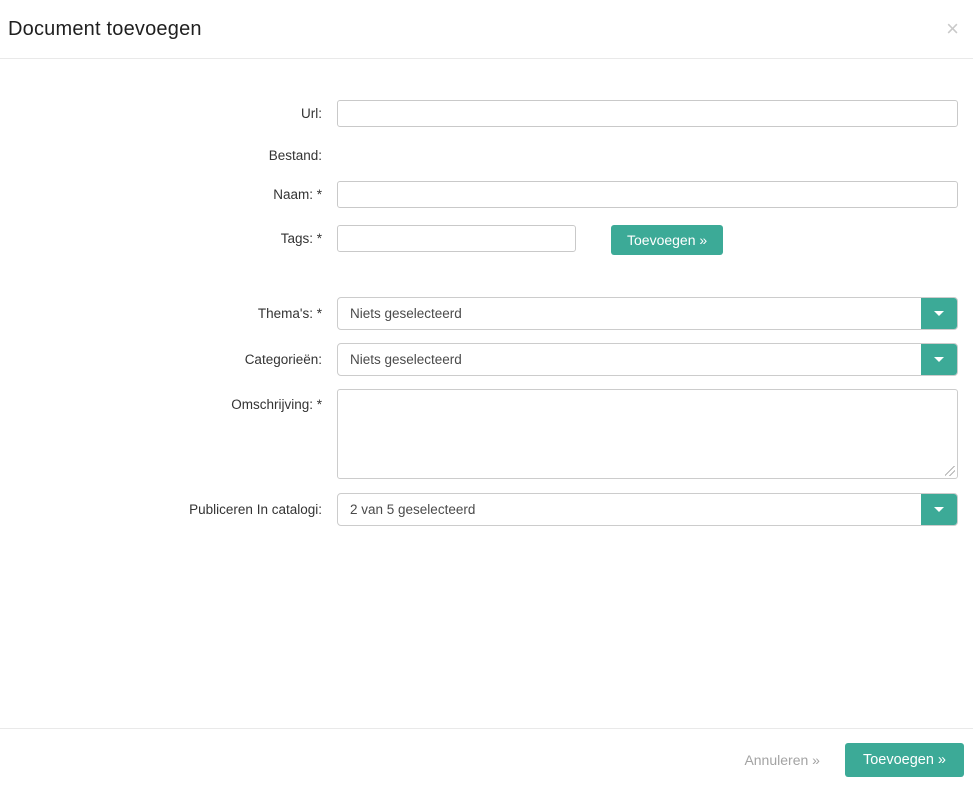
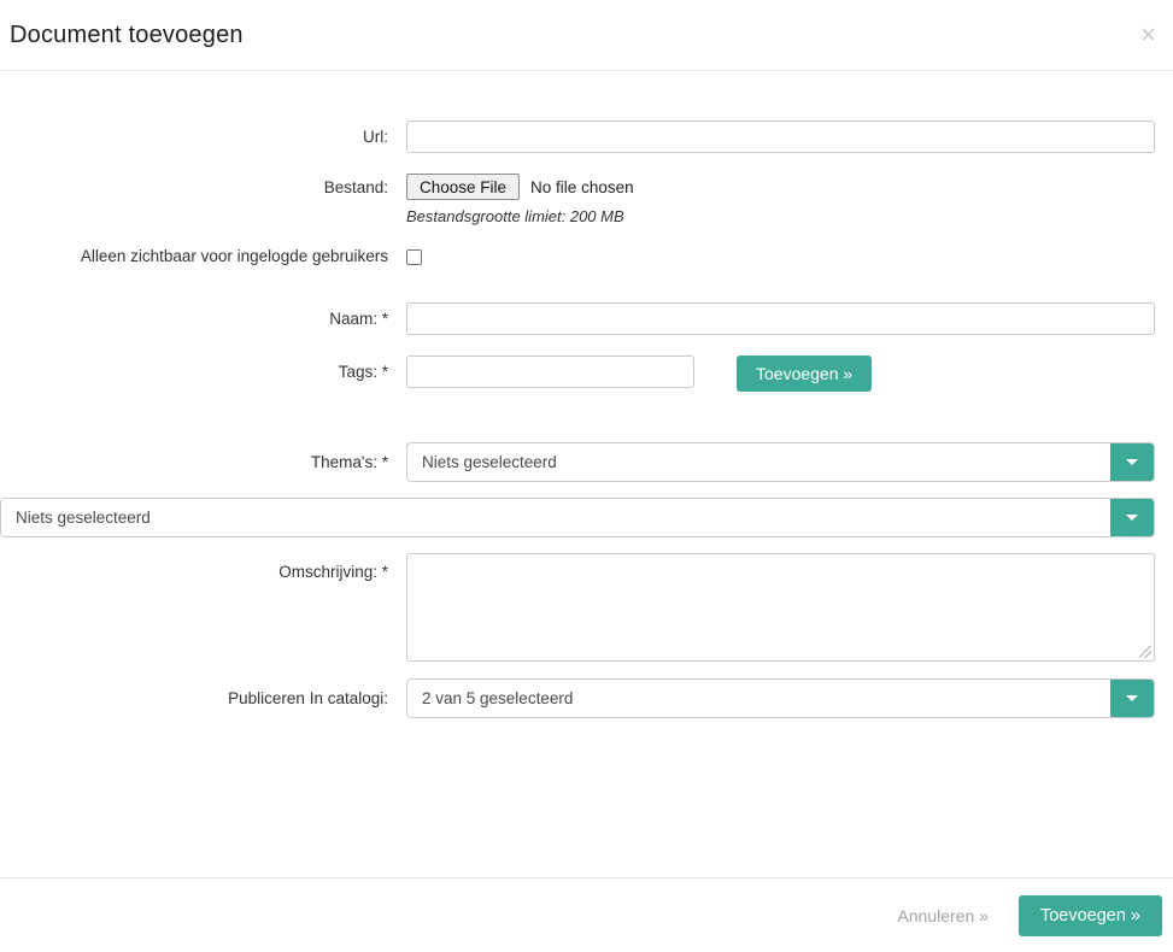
  Document toevoegen
  ×
  Url:
  Bestand:
+ Choose File
+ No file chosen
+ Bestandsgrootte limiet: 200 MB
+ Alleen zichtbaar voor ingelogde gebruikers
  Naam: *
  Tags: *
  Toevoegen »
  Thema's: *
  Niets geselecteerd
- Categorieën:
  Niets geselecteerd
  Omschrijving: *
  Publiceren In catalogi:
  2 van 5 geselecteerd
  Annuleren »
  Toevoegen »
